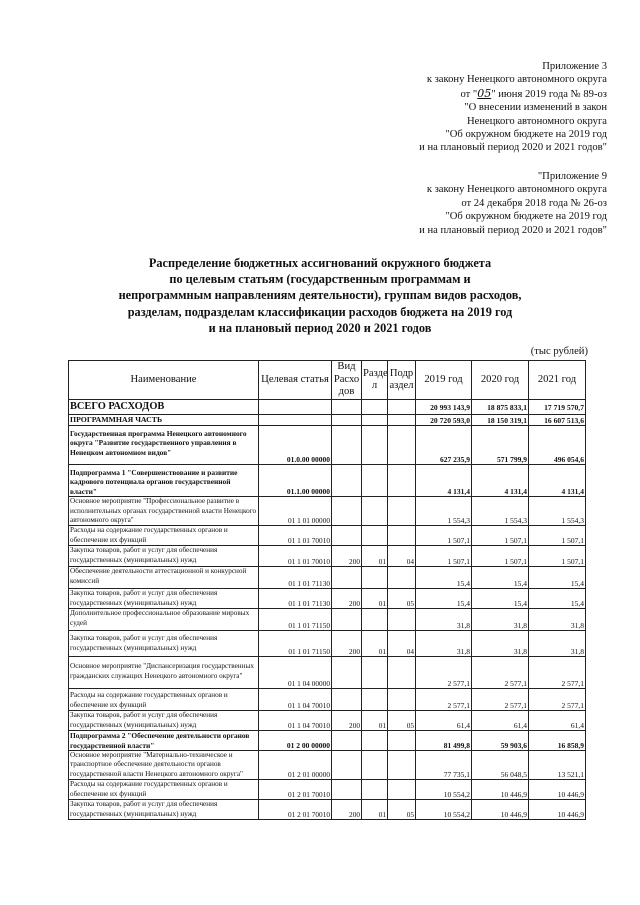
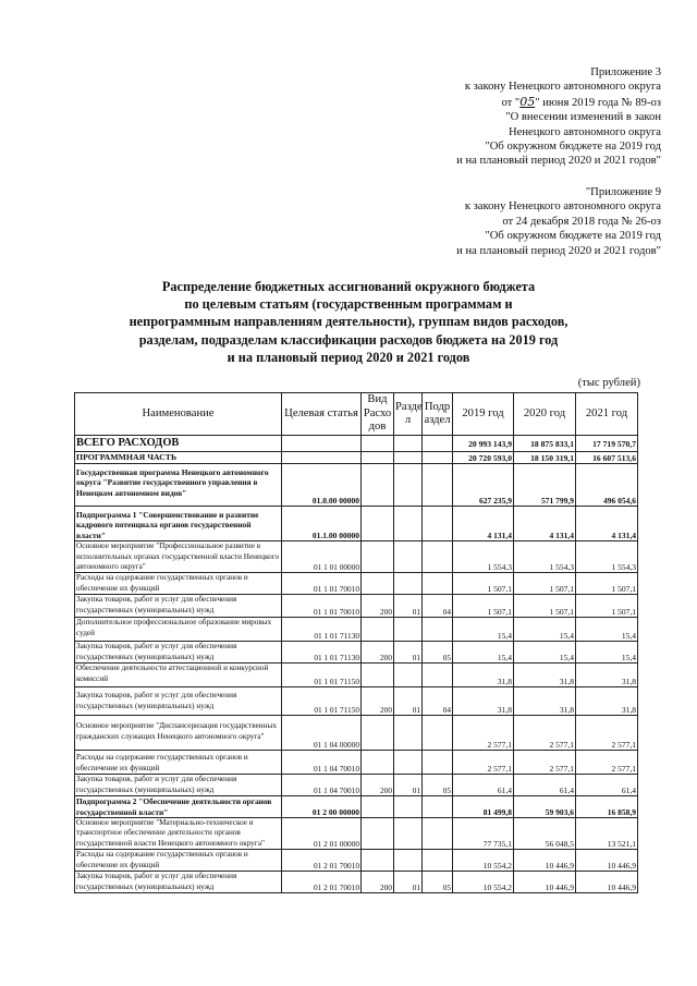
  Приложение 3
  к закону Ненецкого автономного округа
  от "05" июня 2019 года № 89-оз
  "О внесении изменений в закон
  Ненецкого автономного округа
  "Об окружном бюджете на 2019 год
  и на плановый период 2020 и 2021 годов"
  "Приложение 9
  к закону Ненецкого автономного округа
  от 24 декабря 2018 года № 26-оз
  "Об окружном бюджете на 2019 год
  и на плановый период 2020 и 2021 годов"
  Распределение бюджетных ассигнований окружного бюджета
  по целевым статьям (государственным программам и
  непрограммным направлениям деятельности), группам видов расходов,
  разделам, подразделам классификации расходов бюджета на 2019 год
  и на плановый период 2020 и 2021 годов
  (тыс рублей)
  Наименование	Целевая статья	Вид Расхо дов	Разде л	Подр аздел	2019 год	2020 год	2021 год
  ВСЕГО РАСХОДОВ					20 993 143,9	18 875 833,1	17 719 570,7
  ПРОГРАММНАЯ ЧАСТЬ					20 720 593,0	18 150 319,1	16 607 513,6
  Государственная программа Ненецкого автономного округа "Развитие государственного управления в Ненецком автономном видов"	01.0.00 00000				627 235,9	571 799,9	496 054,6
  Подпрограмма 1 "Совершенствование и развитие кадрового потенциала органов государственной власти"	01.1.00 00000				4 131,4	4 131,4	4 131,4
  Основное мероприятие "Профессиональное развитие в исполнительных органах государственной власти Ненецкого автономного округа"	01 1 01 00000				1 554,3	1 554,3	1 554,3
  Расходы на содержание государственных органов и обеспечение их функций	01 1 01 70010				1 507,1	1 507,1	1 507,1
  Закупка товаров, работ и услуг для обеспечения государственных (муниципальных) нужд	01 1 01 70010	200	01	04	1 507,1	1 507,1	1 507,1
- Обеспечение деятельности аттестационной и конкурсной комиссий	01 1 01 71130				15,4	15,4	15,4
+ Дополнительное профессиональное образование мировых судей	01 1 01 71130				15,4	15,4	15,4
  Закупка товаров, работ и услуг для обеспечения государственных (муниципальных) нужд	01 1 01 71130	200	01	05	15,4	15,4	15,4
- Дополнительное профессиональное образование мировых судей	01 1 01 71150				31,8	31,8	31,8
+ Обеспечение деятельности аттестационной и конкурсной комиссий	01 1 01 71150				31,8	31,8	31,8
  Закупка товаров, работ и услуг для обеспечения государственных (муниципальных) нужд	01 1 01 71150	200	01	04	31,8	31,8	31,8
  Основное мероприятие "Диспансеризация государственных гражданских служащих Ненецкого автономного округа"	01 1 04 00000				2 577,1	2 577,1	2 577,1
  Расходы на содержание государственных органов и обеспечение их функций	01 1 04 70010				2 577,1	2 577,1	2 577,1
  Закупка товаров, работ и услуг для обеспечения государственных (муниципальных) нужд	01 1 04 70010	200	01	05	61,4	61,4	61,4
  Подпрограмма 2 "Обеспечение деятельности органов государственной власти"	01 2 00 00000				81 499,8	59 903,6	16 858,9
  Основное мероприятие "Материально-техническое и транспортное обеспечение деятельности органов государственной власти Ненецкого автономного округа"	01 2 01 00000				77 735,1	56 048,5	13 521,1
  Расходы на содержание государственных органов и обеспечение их функций	01 2 01 70010				10 554,2	10 446,9	10 446,9
  Закупка товаров, работ и услуг для обеспечения государственных (муниципальных) нужд	01 2 01 70010	200	01	05	10 554,2	10 446,9	10 446,9
